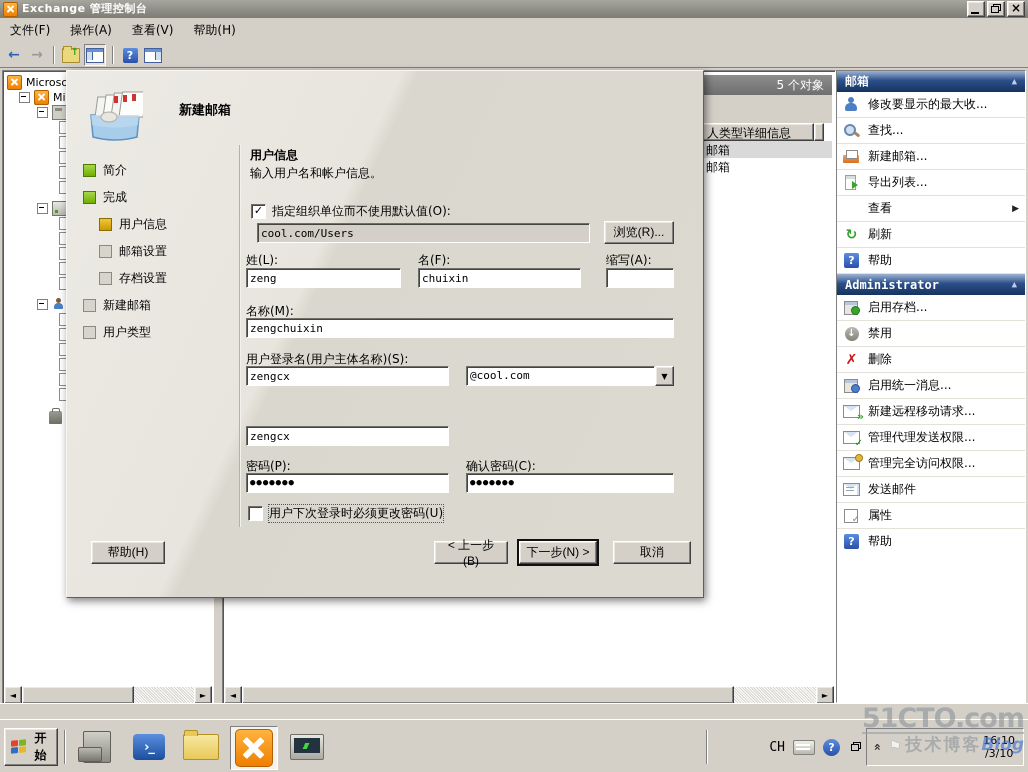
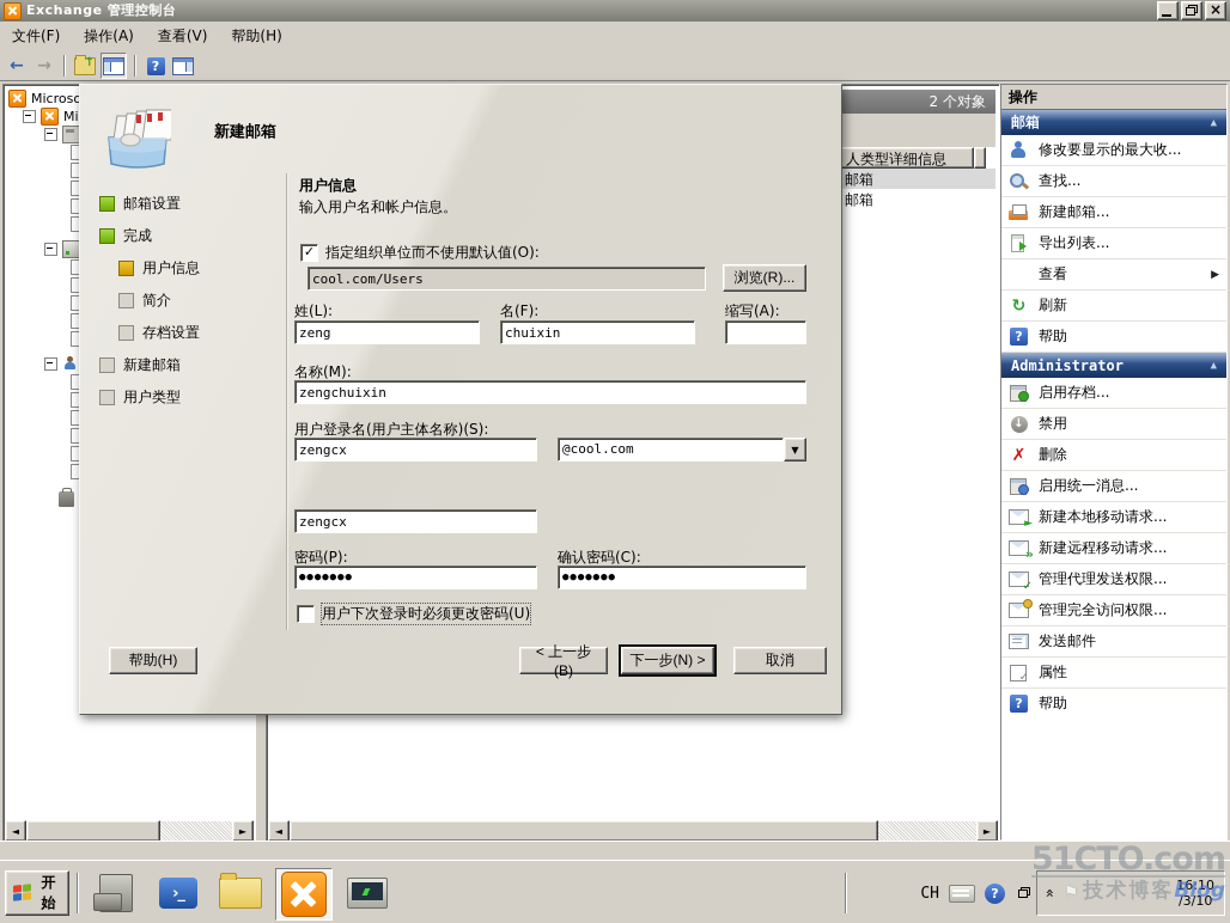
  Exchange 管理控制台
  文件(F)
  操作(A)
  查看(V)
  帮助(H)
  Microso
- 5 个对象
+ 2 个对象
  人类型详细信息
  邮箱
  邮箱
+ 操作
  邮箱
  修改要显示的最大收...
  查找...
  新建邮箱...
  导出列表...
  查看
  刷新
  帮助
  Administrator
  启用存档...
  禁用
  删除
  启用统一消息...
+ 新建本地移动请求...
  新建远程移动请求...
  管理代理发送权限...
  管理完全访问权限...
  发送邮件
  属性
  帮助
  新建邮箱
- 简介
+ 邮箱设置
  完成
  用户信息
- 邮箱设置
+ 简介
  存档设置
  新建邮箱
  用户类型
  用户信息
  输入用户名和帐户信息。
  指定组织单位而不使用默认值(O):
  cool.com/Users
  浏览(R)...
  姓(L):
  名(F):
  缩写(A):
  zeng
  chuixin
  名称(M):
  zengchuixin
  用户登录名(用户主体名称)(S):
  zengcx
  @cool.com
  zengcx
  密码(P):
  确认密码(C):
  ●●●●●●●
  ●●●●●●●
  用户下次登录时必须更改密码(U)
  帮助(H)
  < 上一步(B)
  下一步(N) >
  取消
  开始
  CH
  16:10
  /3/10
  51CTO.com
  技术博客Blog
